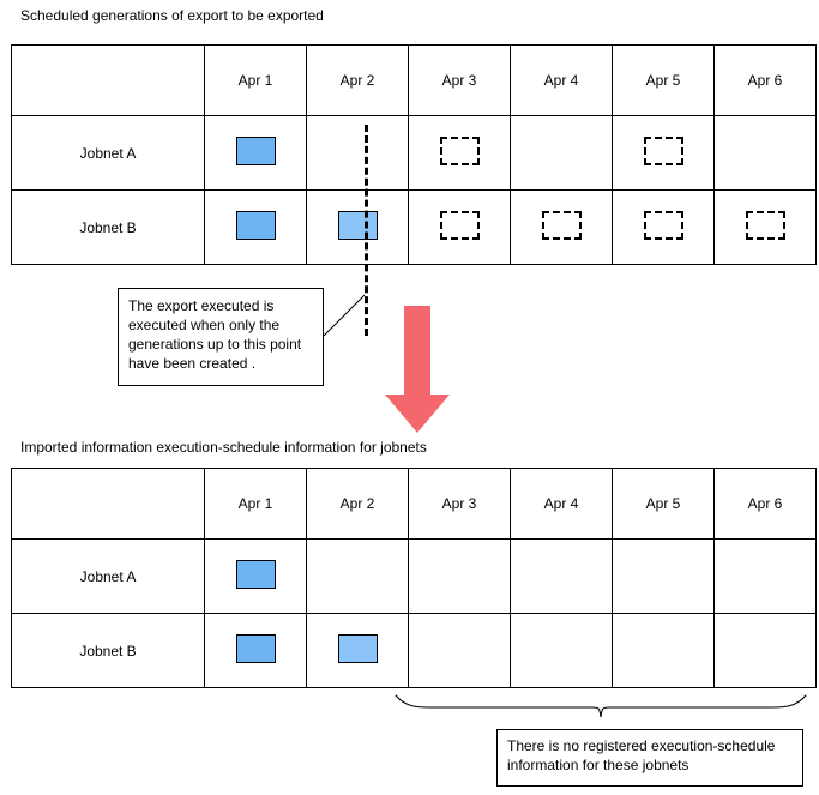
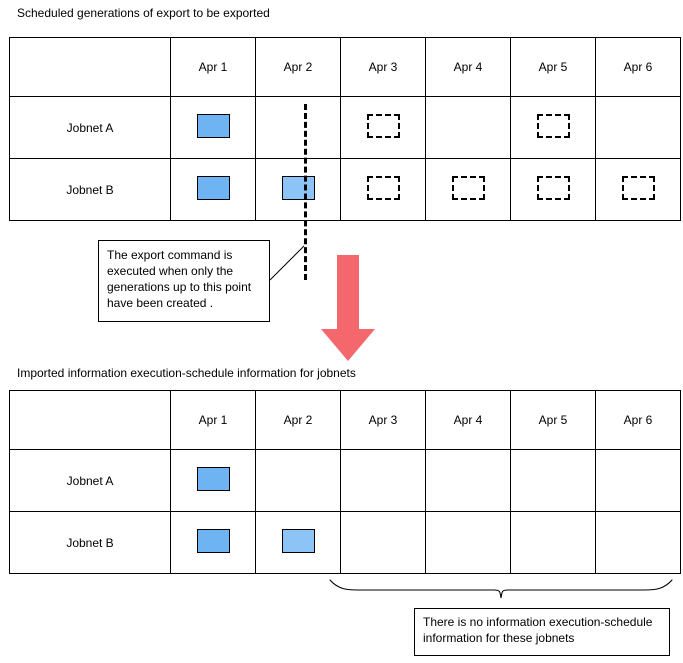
  Scheduled generations of export to be exported
  	Apr 1	Apr 2	Apr 3	Apr 4	Apr 5	Apr 6
  Jobnet A
  Jobnet B
- The export executed is executed when only the generations up to this point have been created .
+ The export command is executed when only the generations up to this point have been created .
  Imported information execution-schedule information for jobnets
  	Apr 1	Apr 2	Apr 3	Apr 4	Apr 5	Apr 6
  Jobnet A
  Jobnet B
- There is no registered execution-schedule information for these jobnets
+ There is no information execution-schedule information for these jobnets
